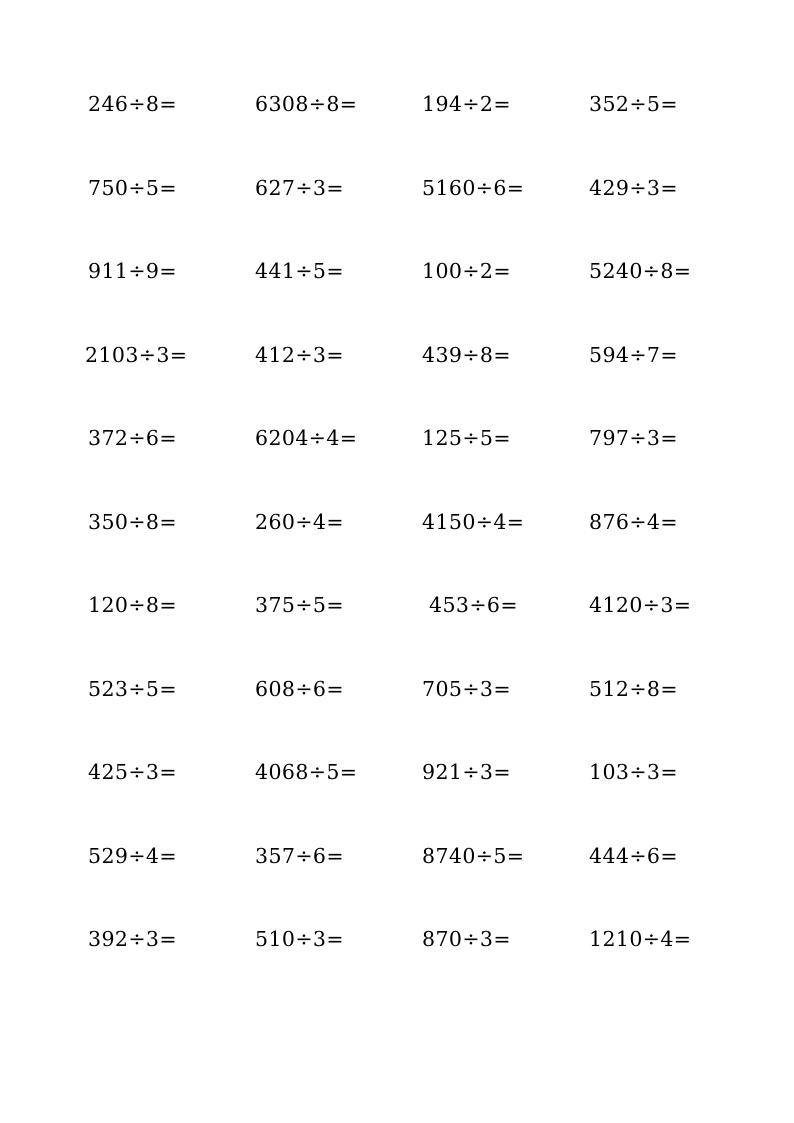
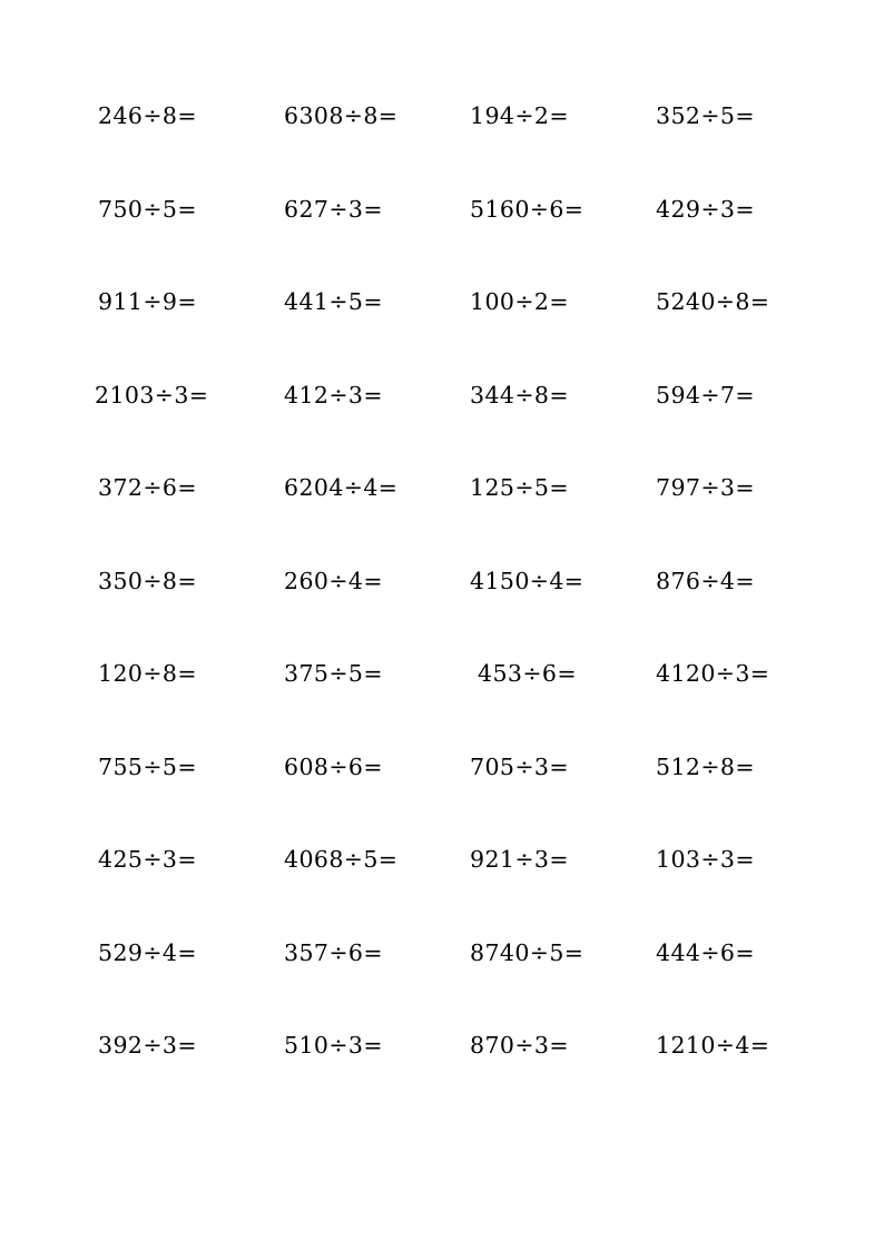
  246÷8=
  6308÷8=
  194÷2=
  352÷5=
  750÷5=
  627÷3=
  5160÷6=
  429÷3=
  911÷9=
  441÷5=
  100÷2=
  5240÷8=
  2103÷3=
  412÷3=
- 439÷8=
+ 344÷8=
  594÷7=
  372÷6=
  6204÷4=
  125÷5=
  797÷3=
  350÷8=
  260÷4=
  4150÷4=
  876÷4=
  120÷8=
  375÷5=
  453÷6=
  4120÷3=
- 523÷5=
+ 755÷5=
  608÷6=
  705÷3=
  512÷8=
  425÷3=
  4068÷5=
  921÷3=
  103÷3=
  529÷4=
  357÷6=
  8740÷5=
  444÷6=
  392÷3=
  510÷3=
  870÷3=
  1210÷4=
